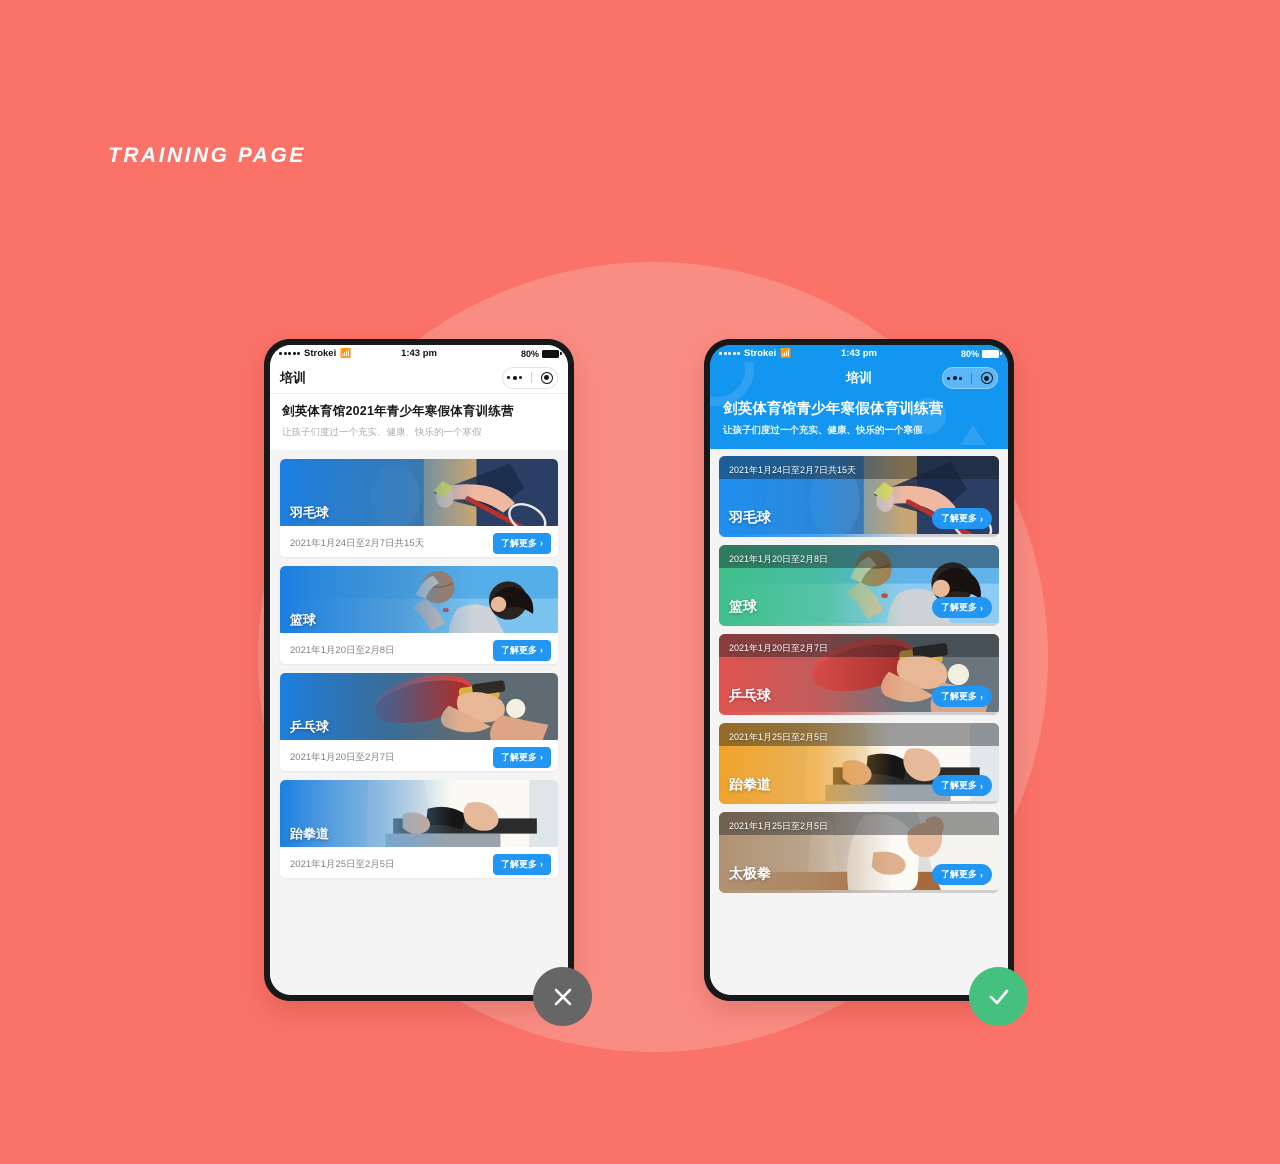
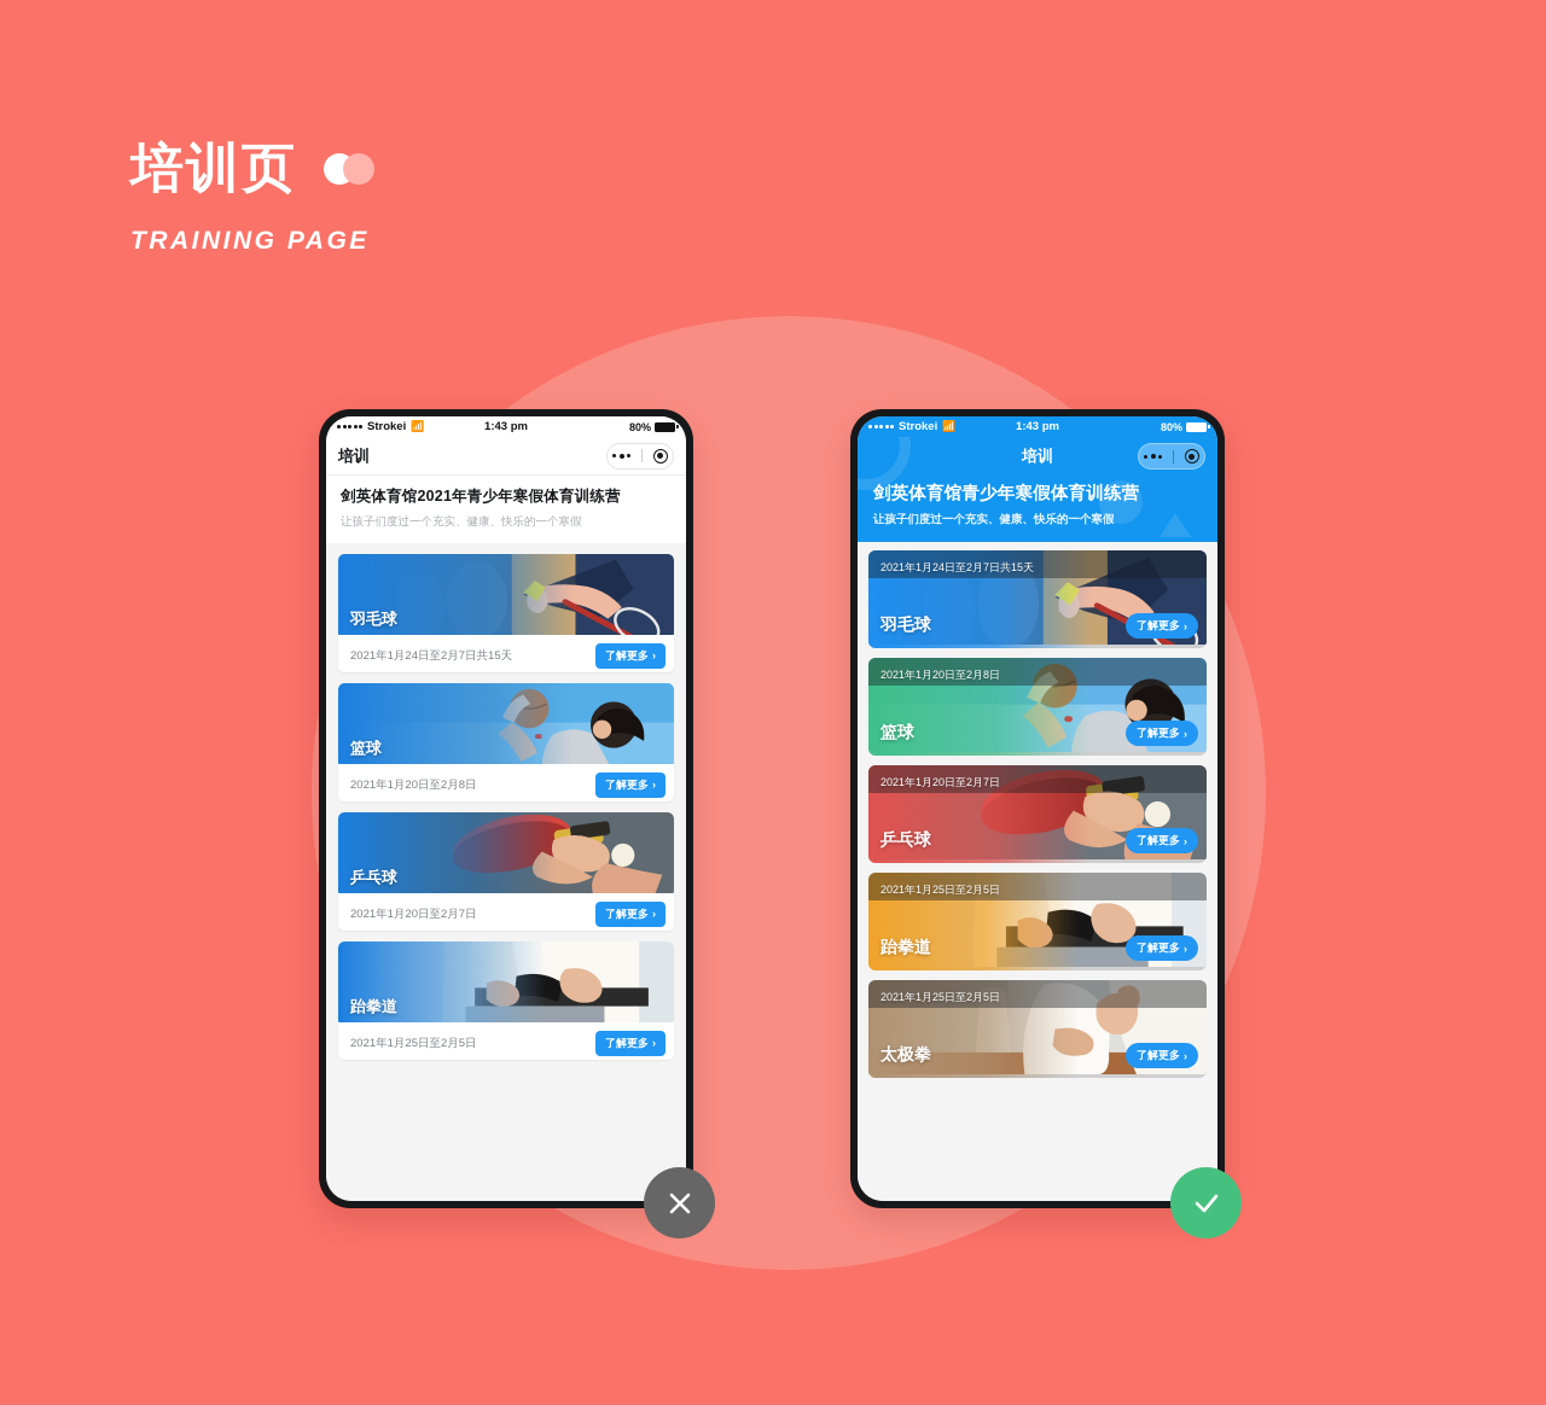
+ 培训页
  TRAINING PAGE
  Strokei
  📶
  1:43 pm
  80%
  培训
  剑英体育馆2021年青少年寒假体育训练营
  让孩子们度过一个充实、健康、快乐的一个寒假
  羽毛球
  2021年1月24日至2月7日共15天
  了解更多
  ›
  篮球
  2021年1月20日至2月8日
  了解更多
  ›
  乒乓球
  2021年1月20日至2月7日
  了解更多
  ›
  跆拳道
  2021年1月25日至2月5日
  了解更多
  ›
  Strokei
  📶
  1:43 pm
  80%
  培训
  剑英体育馆青少年寒假体育训练营
  让孩子们度过一个充实、健康、快乐的一个寒假
  2021年1月24日至2月7日共15天
  羽毛球
  了解更多
  ›
  2021年1月20日至2月8日
  篮球
  了解更多
  ›
  2021年1月20日至2月7日
  乒乓球
  了解更多
  ›
  2021年1月25日至2月5日
  跆拳道
  了解更多
  ›
  2021年1月25日至2月5日
  太极拳
  了解更多
  ›
